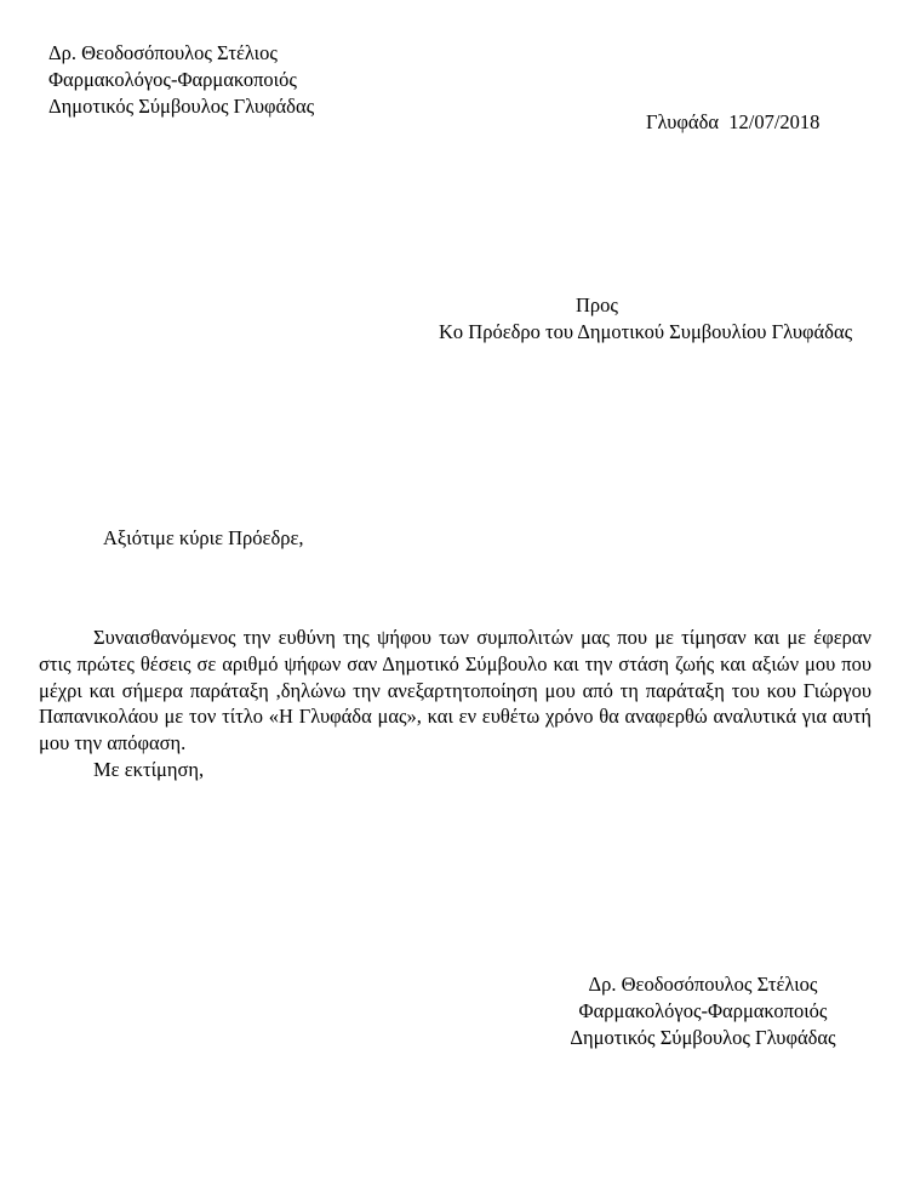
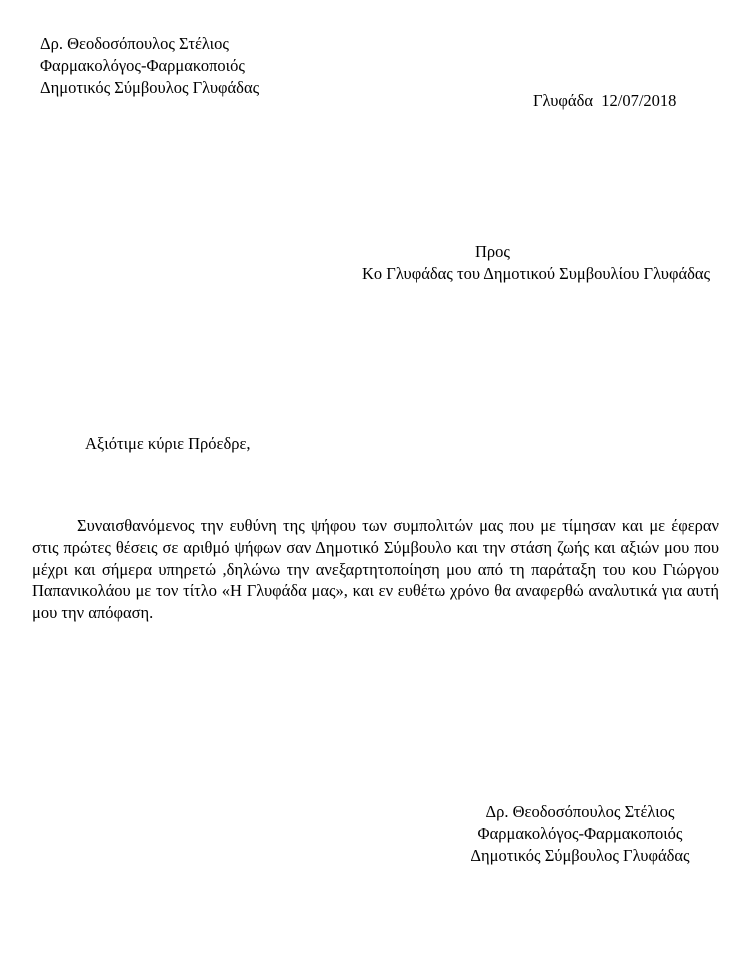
  Δρ. Θεοδοσόπουλος Στέλιος
  Φαρμακολόγος-Φαρμακοποιός
  Δημοτικός Σύμβουλος Γλυφάδας
  Γλυφάδα 12/07/2018
  Προς
- Κο Πρόεδρο του Δημοτικού Συμβουλίου Γλυφάδας
+ Κο Γλυφάδας του Δημοτικού Συμβουλίου Γλυφάδας
  Αξιότιμε κύριε Πρόεδρε,
- Συναισθανόμενος την ευθύνη της ψήφου των συμπολιτών μας που με τίμησαν και με έφεραν στις πρώτες θέσεις σε αριθμό ψήφων σαν Δημοτικό Σύμβουλο και την στάση ζωής και αξιών μου που μέχρι και σήμερα παράταξη ,δηλώνω την ανεξαρτητοποίηση μου από τη παράταξη του κου Γιώργου Παπανικολάου με τον τίτλο «Η Γλυφάδα μας», και εν ευθέτω χρόνο θα αναφερθώ αναλυτικά για αυτή μου την απόφαση.
+ Συναισθανόμενος την ευθύνη της ψήφου των συμπολιτών μας που με τίμησαν και με έφεραν στις πρώτες θέσεις σε αριθμό ψήφων σαν Δημοτικό Σύμβουλο και την στάση ζωής και αξιών μου που μέχρι και σήμερα υπηρετώ ,δηλώνω την ανεξαρτητοποίηση μου από τη παράταξη του κου Γιώργου Παπανικολάου με τον τίτλο «Η Γλυφάδα μας», και εν ευθέτω χρόνο θα αναφερθώ αναλυτικά για αυτή μου την απόφαση.
- Με εκτίμηση,
  Δρ. Θεοδοσόπουλος Στέλιος
  Φαρμακολόγος-Φαρμακοποιός
  Δημοτικός Σύμβουλος Γλυφάδας
